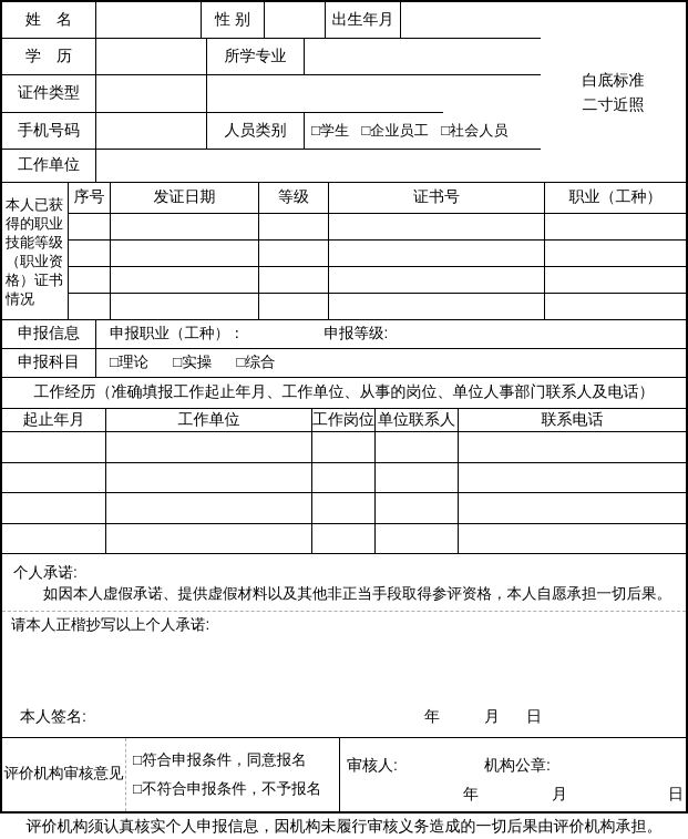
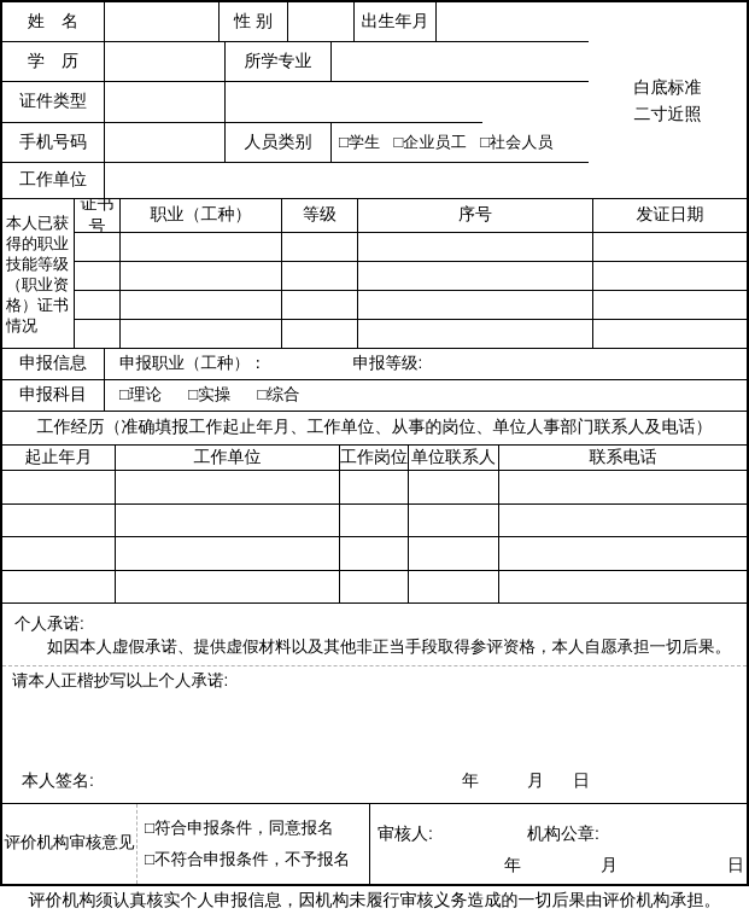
  姓 名
  性 别
  出生年月
  学 历
  所学专业
  证件类型
  手机号码
  人员类别
  □学生
  □企业员工
  □社会人员
  工作单位
  白底标准
  二寸近照
  本人已获得的职业技能等级（职业资格）证书情况
- 序号
+ 证书号
- 发证日期
+ 职业（工种）
  等级
- 证书号
+ 序号
- 职业（工种）
+ 发证日期
  申报信息
  申报职业（工种）：
  申报等级:
  申报科目
  □理论
  □实操
  □综合
  工作经历（准确填报工作起止年月、工作单位、从事的岗位、单位人事部门联系人及电话）
  起止年月
  工作单位
  工作岗位
  单位联系人
  联系电话
  个人承诺:
  如因本人虚假承诺、提供虚假材料以及其他非正当手段取得参评资格，本人自愿承担一切后果。
  请本人正楷抄写以上个人承诺:
  本人签名:
  年
  月
  日
  评价机构审核意见
  □符合申报条件，同意报名
  □不符合申报条件，不予报名
  审核人:
  机构公章:
  年
  月
  日
  评价机构须认真核实个人申报信息，因机构未履行审核义务造成的一切后果由评价机构承担。
